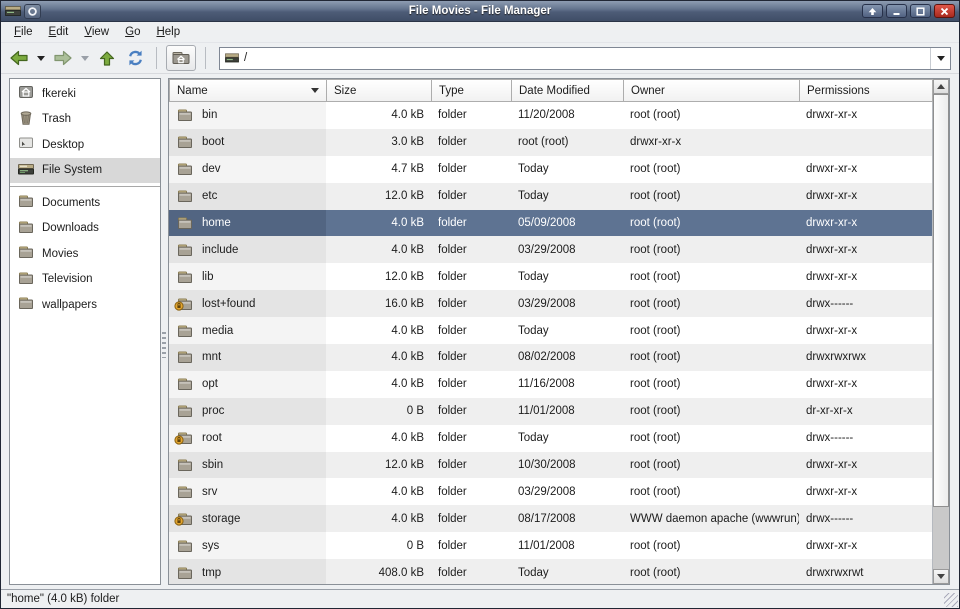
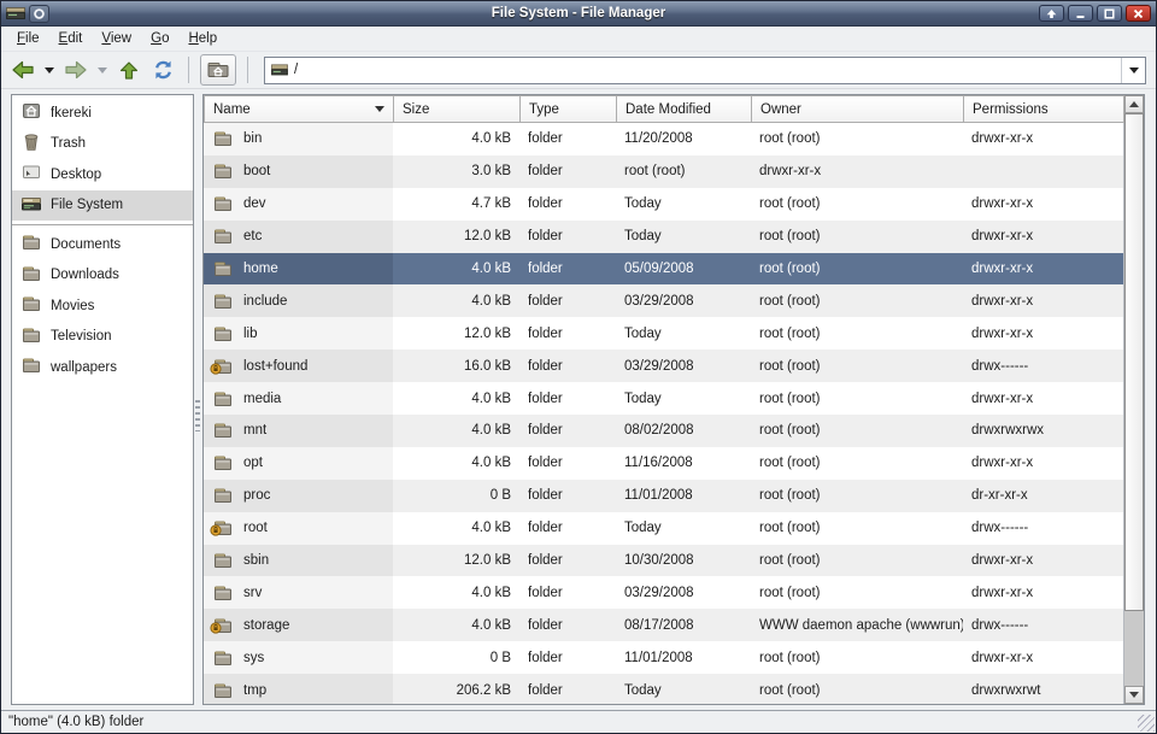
- File Movies - File Manager
+ File System - File Manager
  File
  Edit
  View
  Go
  Help
  /
  fkereki
  Trash
  Desktop
  File System
  Documents
  Downloads
  Movies
  Television
  wallpapers
  Name
  Size
  Type
  Date Modified
  Owner
  Permissions
  bin
  4.0 kB
  folder
  11/20/2008
  root (root)
  drwxr-xr-x
  boot
  3.0 kB
  folder
  root (root)
  drwxr-xr-x
  dev
  4.7 kB
  folder
  Today
  root (root)
  drwxr-xr-x
  etc
  12.0 kB
  folder
  Today
  root (root)
  drwxr-xr-x
  home
  4.0 kB
  folder
  05/09/2008
  root (root)
  drwxr-xr-x
  include
  4.0 kB
  folder
  03/29/2008
  root (root)
  drwxr-xr-x
  lib
  12.0 kB
  folder
  Today
  root (root)
  drwxr-xr-x
  lost+found
  16.0 kB
  folder
  03/29/2008
  root (root)
  drwx------
  media
  4.0 kB
  folder
  Today
  root (root)
  drwxr-xr-x
  mnt
  4.0 kB
  folder
  08/02/2008
  root (root)
  drwxrwxrwx
  opt
  4.0 kB
  folder
  11/16/2008
  root (root)
  drwxr-xr-x
  proc
  0 B
  folder
  11/01/2008
  root (root)
  dr-xr-xr-x
  root
  4.0 kB
  folder
  Today
  root (root)
  drwx------
  sbin
  12.0 kB
  folder
  10/30/2008
  root (root)
  drwxr-xr-x
  srv
  4.0 kB
  folder
  03/29/2008
  root (root)
  drwxr-xr-x
  storage
  4.0 kB
  folder
  08/17/2008
  WWW daemon apache (wwwrun)
  drwx------
  sys
  0 B
  folder
  11/01/2008
  root (root)
  drwxr-xr-x
  tmp
- 408.0 kB
+ 206.2 kB
  folder
  Today
  root (root)
  drwxrwxrwt
  "home" (4.0 kB) folder
